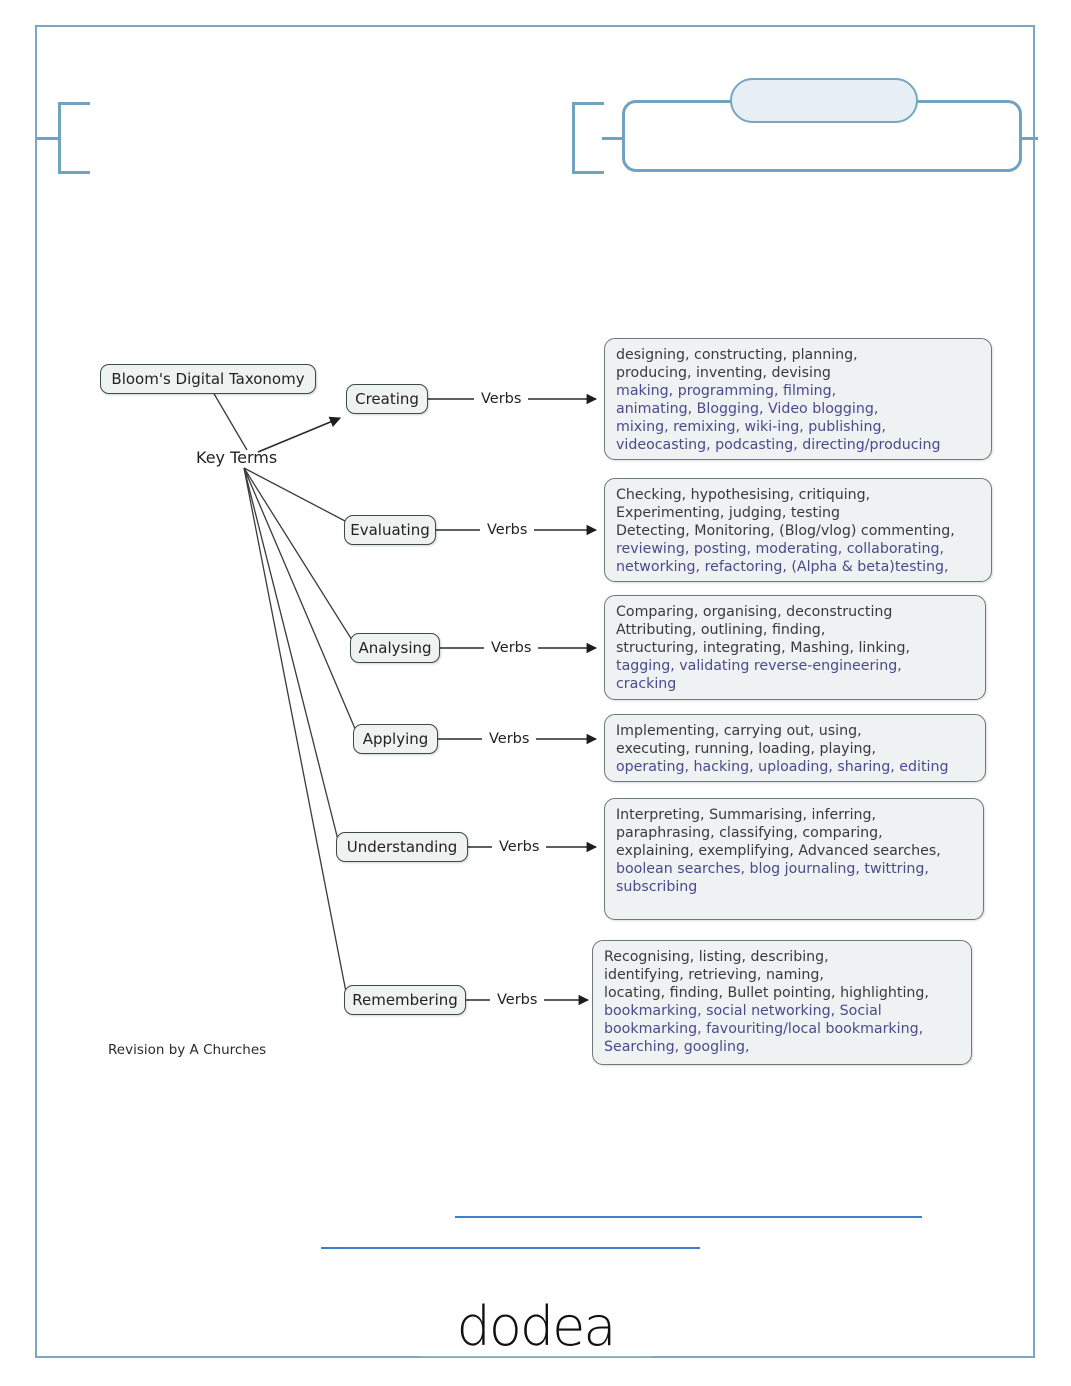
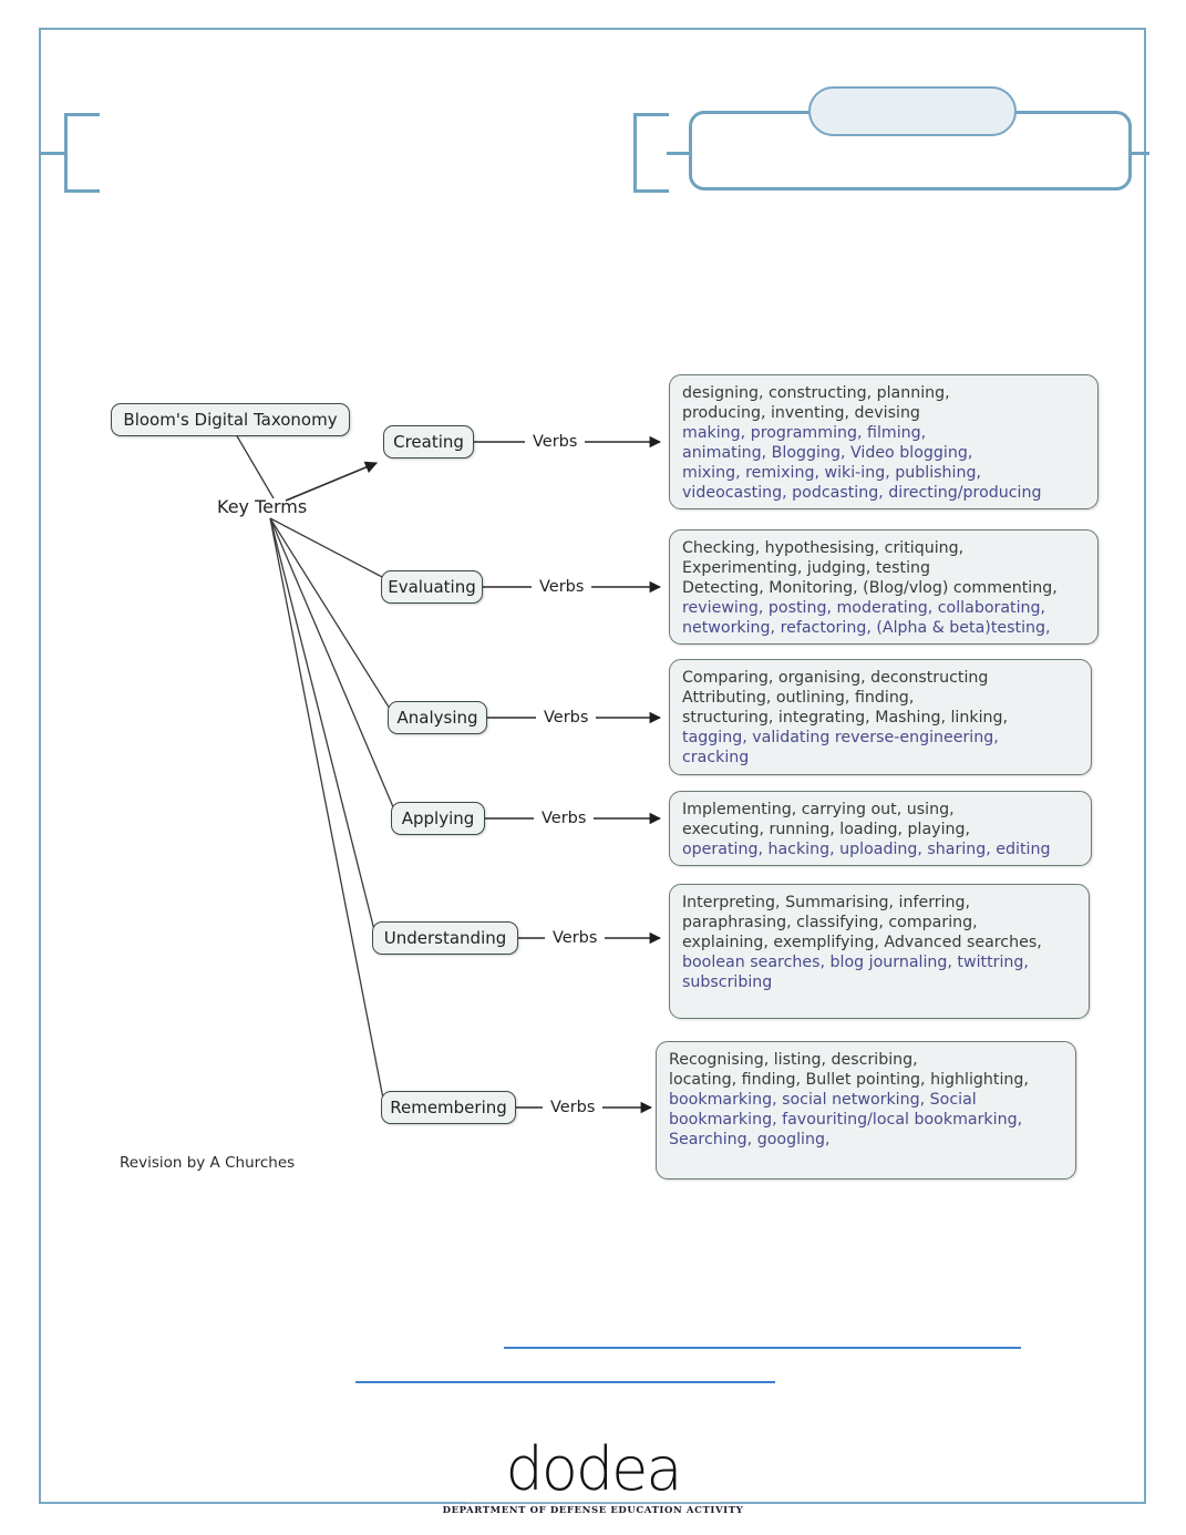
  Bloom's Digital Taxonomy
  Key Terms
  Creating
  Verbs
  Evaluating
  Verbs
  Analysing
  Verbs
  Applying
  Verbs
  Understanding
  Verbs
  Remembering
  Verbs
  designing, constructing, planning,
  producing, inventing, devising
  making, programming, filming,
  animating, Blogging, Video blogging,
  mixing, remixing, wiki-ing, publishing,
  videocasting, podcasting, directing/producing
  Checking, hypothesising, critiquing,
  Experimenting, judging, testing
  Detecting, Monitoring, (Blog/vlog) commenting,
  reviewing, posting, moderating, collaborating,
  networking, refactoring, (Alpha & beta)testing,
  Comparing, organising, deconstructing
  Attributing, outlining, finding,
  structuring, integrating, Mashing, linking,
  tagging, validating reverse-engineering,
  cracking
  Implementing, carrying out, using,
  executing, running, loading, playing,
  operating, hacking, uploading, sharing, editing
  Interpreting, Summarising, inferring,
  paraphrasing, classifying, comparing,
  explaining, exemplifying, Advanced searches,
  boolean searches, blog journaling, twittring,
  subscribing
  Recognising, listing, describing,
- identifying, retrieving, naming,
  locating, finding, Bullet pointing, highlighting,
  bookmarking, social networking, Social
  bookmarking, favouriting/local bookmarking,
  Searching, googling,
  Revision by A Churches
  dodea
+ DEPARTMENT OF DEFENSE EDUCATION ACTIVITY
